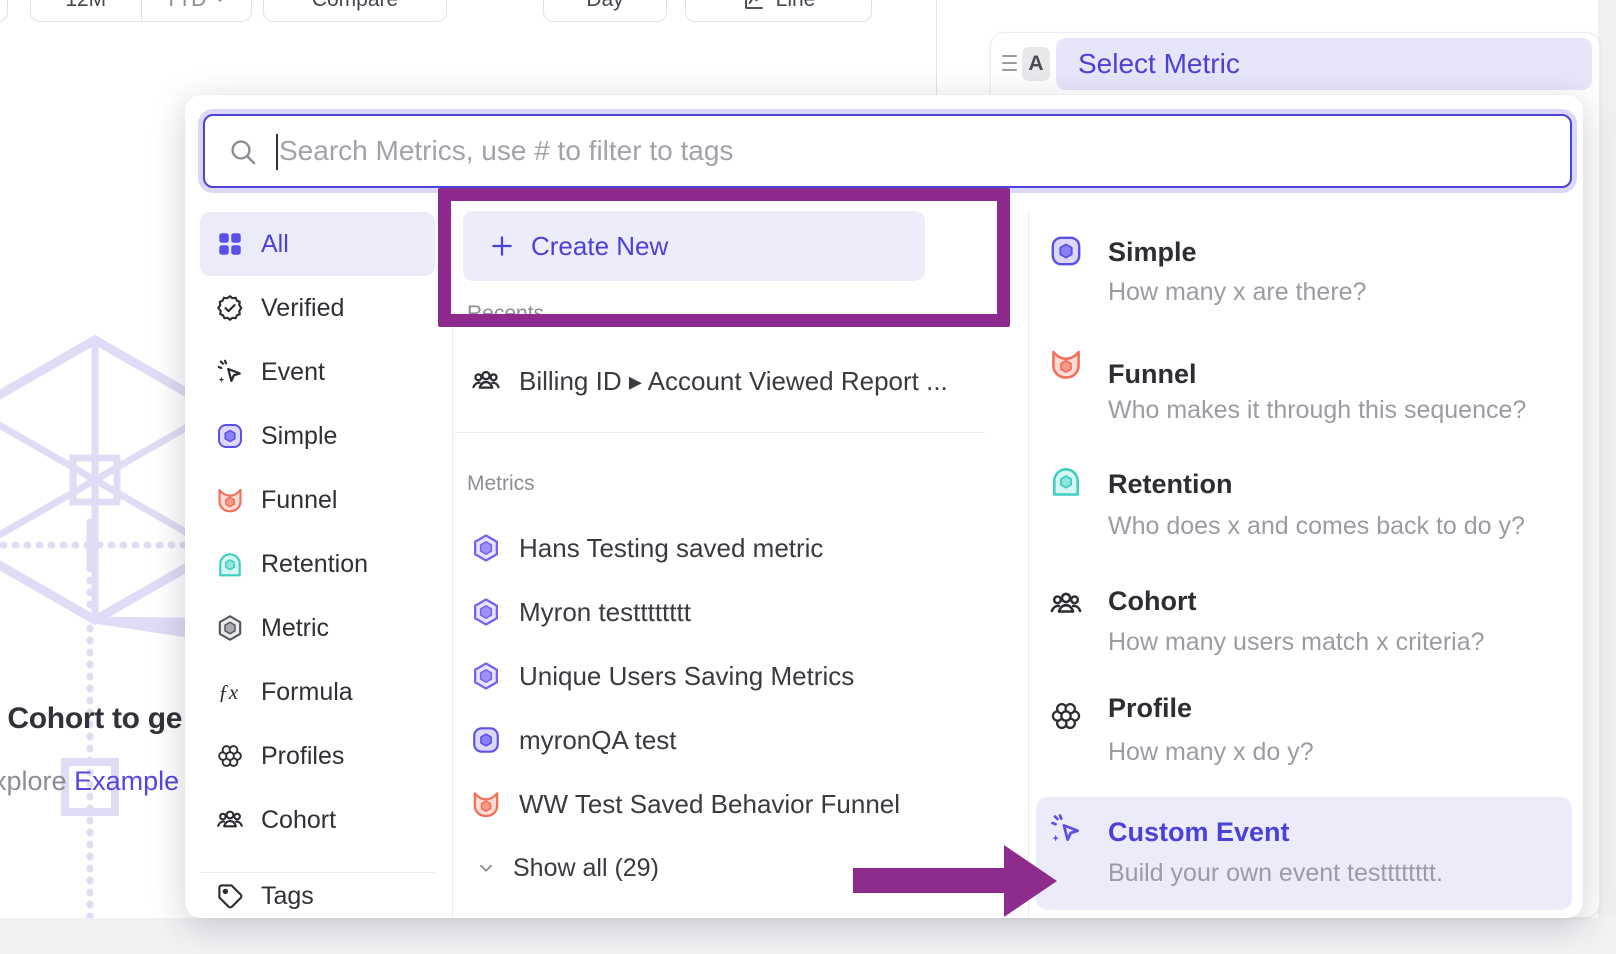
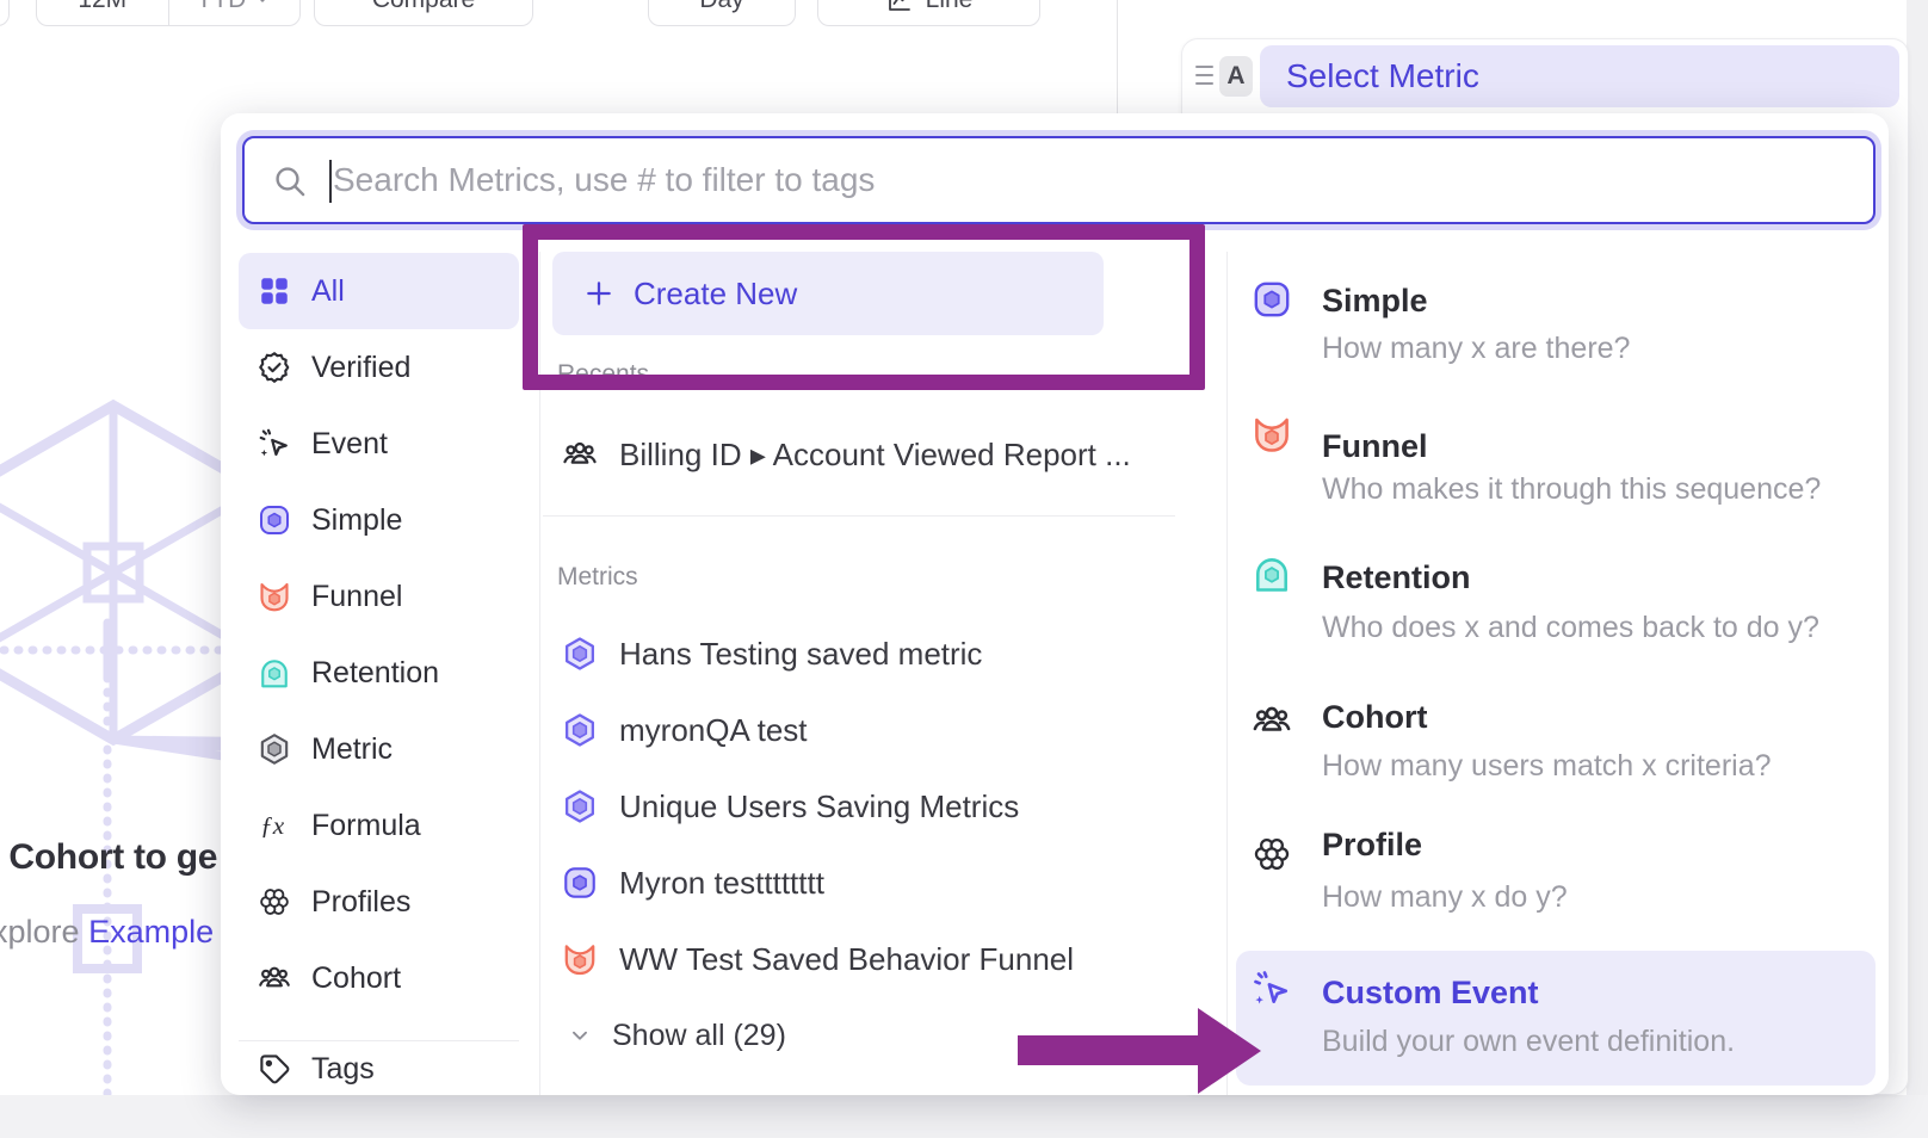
  Cohort to ge
  plore Example
  A
  Select Metric
  Search Metrics, use # to filter to tags
  All
  Verified
  Event
  Simple
  Funnel
  Retention
  Metric
  ƒx
  Formula
  Profiles
  Cohort
  Tags
  Create New
  Recents
  Billing ID ▸ Account Viewed Report ...
  Metrics
  Hans Testing saved metric
- Myron testttttttt
+ myronQA test
  Unique Users Saving Metrics
- myronQA test
+ Myron testttttttt
  WW Test Saved Behavior Funnel
  Show all (29)
  Simple
  How many x are there?
  Funnel
  Who makes it through this sequence?
  Retention
  Who does x and comes back to do y?
  Cohort
  How many users match x criteria?
  Profile
  How many x do y?
  Custom Event
- Build your own event testttttttt.
+ Build your own event definition.
